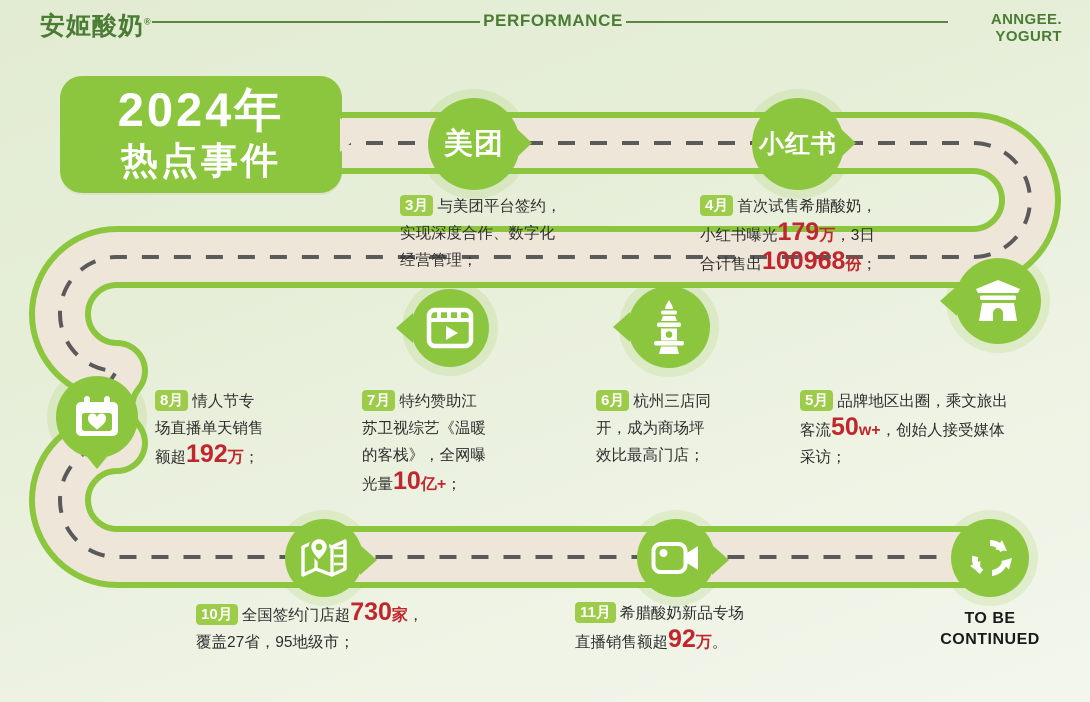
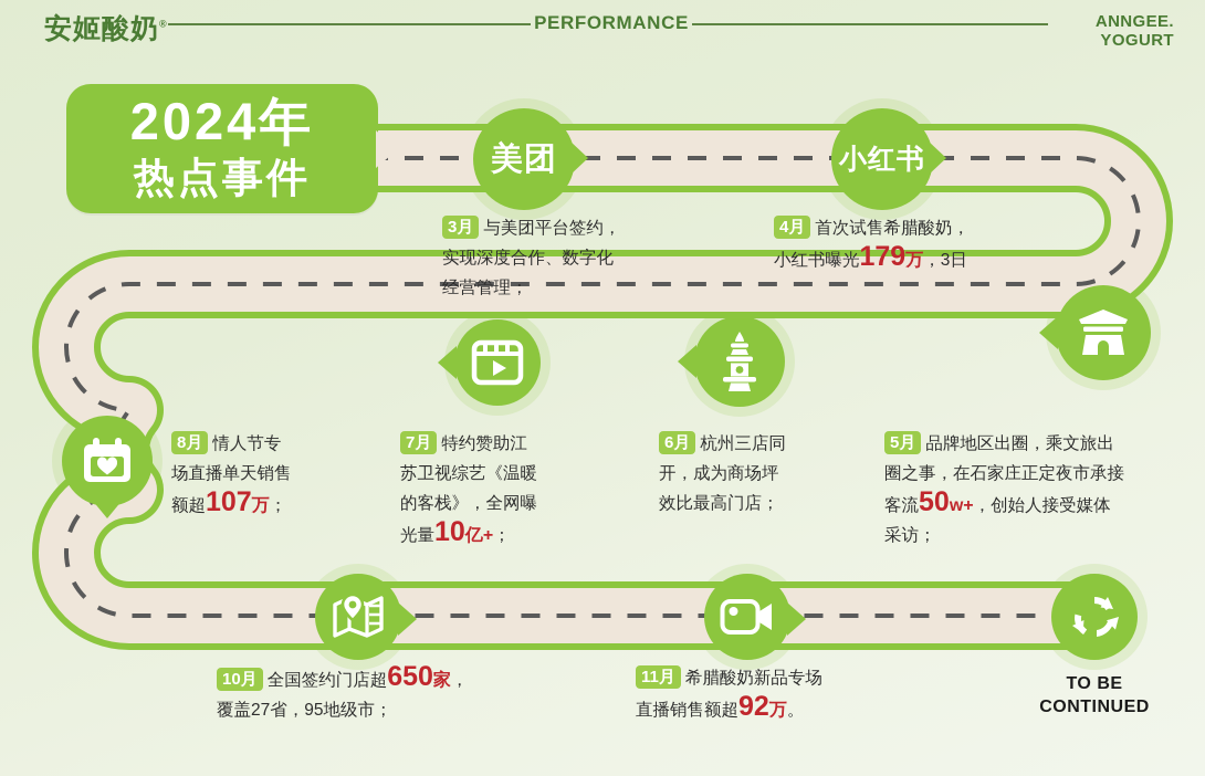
  安姬酸奶®
  PERFORMANCE
  ANNGEE.
  YOGURT
  2024年
  热点事件
  美团
  小红书
  3月 与美团平台签约，
  实现深度合作、数字化
  经营管理；
  4月 首次试售希腊酸奶，
  小红书曝光179万，3日
- 合计售出100968份；
  5月 品牌地区出圈，乘文旅出
+ 圈之事，在石家庄正定夜市承接
  客流50w+，创始人接受媒体
  采访；
  6月 杭州三店同
  开，成为商场坪
  效比最高门店；
  7月 特约赞助江
  苏卫视综艺《温暖
  的客栈》，全网曝
  光量10亿+；
  8月 情人节专
  场直播单天销售
- 额超192万；
+ 额超107万；
- 10月 全国签约门店超730家，
+ 10月 全国签约门店超650家，
  覆盖27省，95地级市；
  11月 希腊酸奶新品专场
  直播销售额超92万。
  TO BE
  CONTINUED
